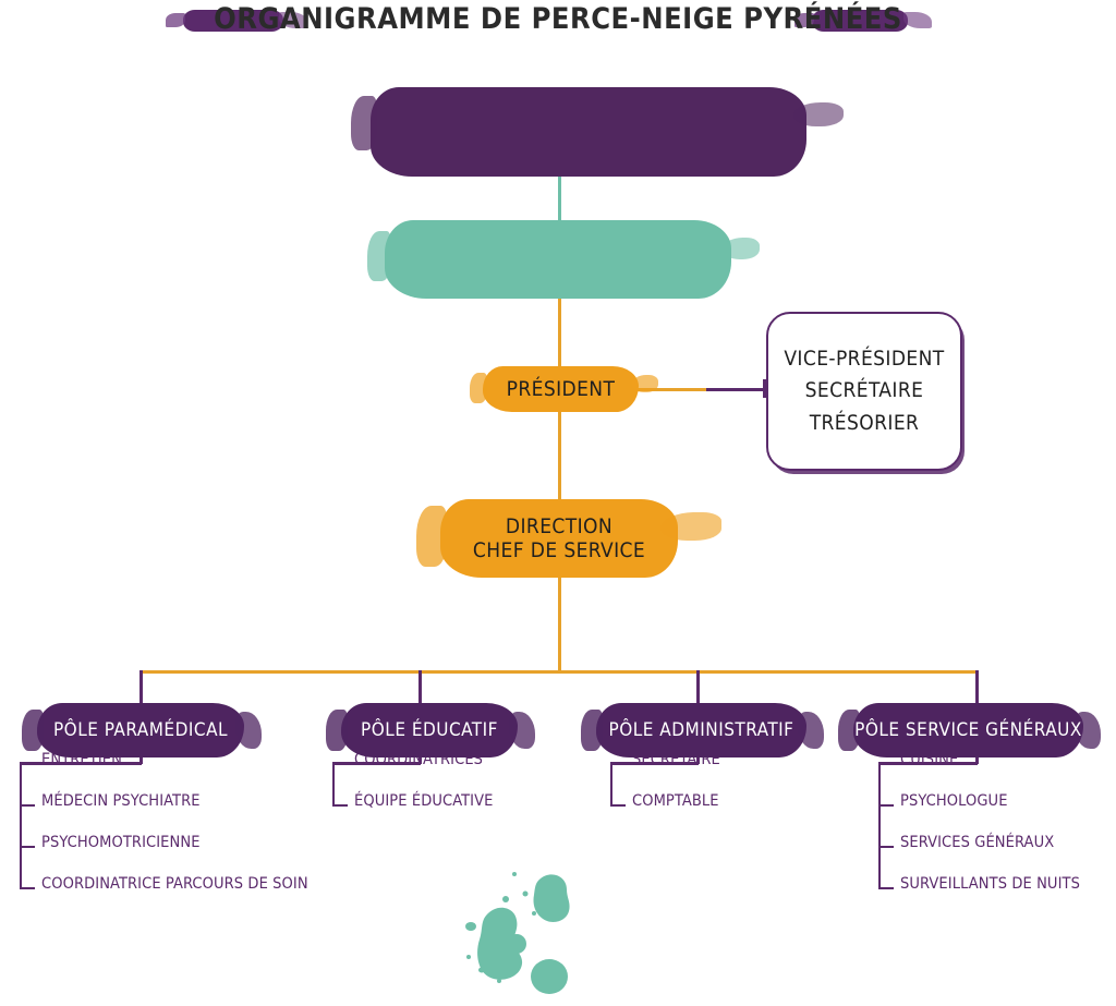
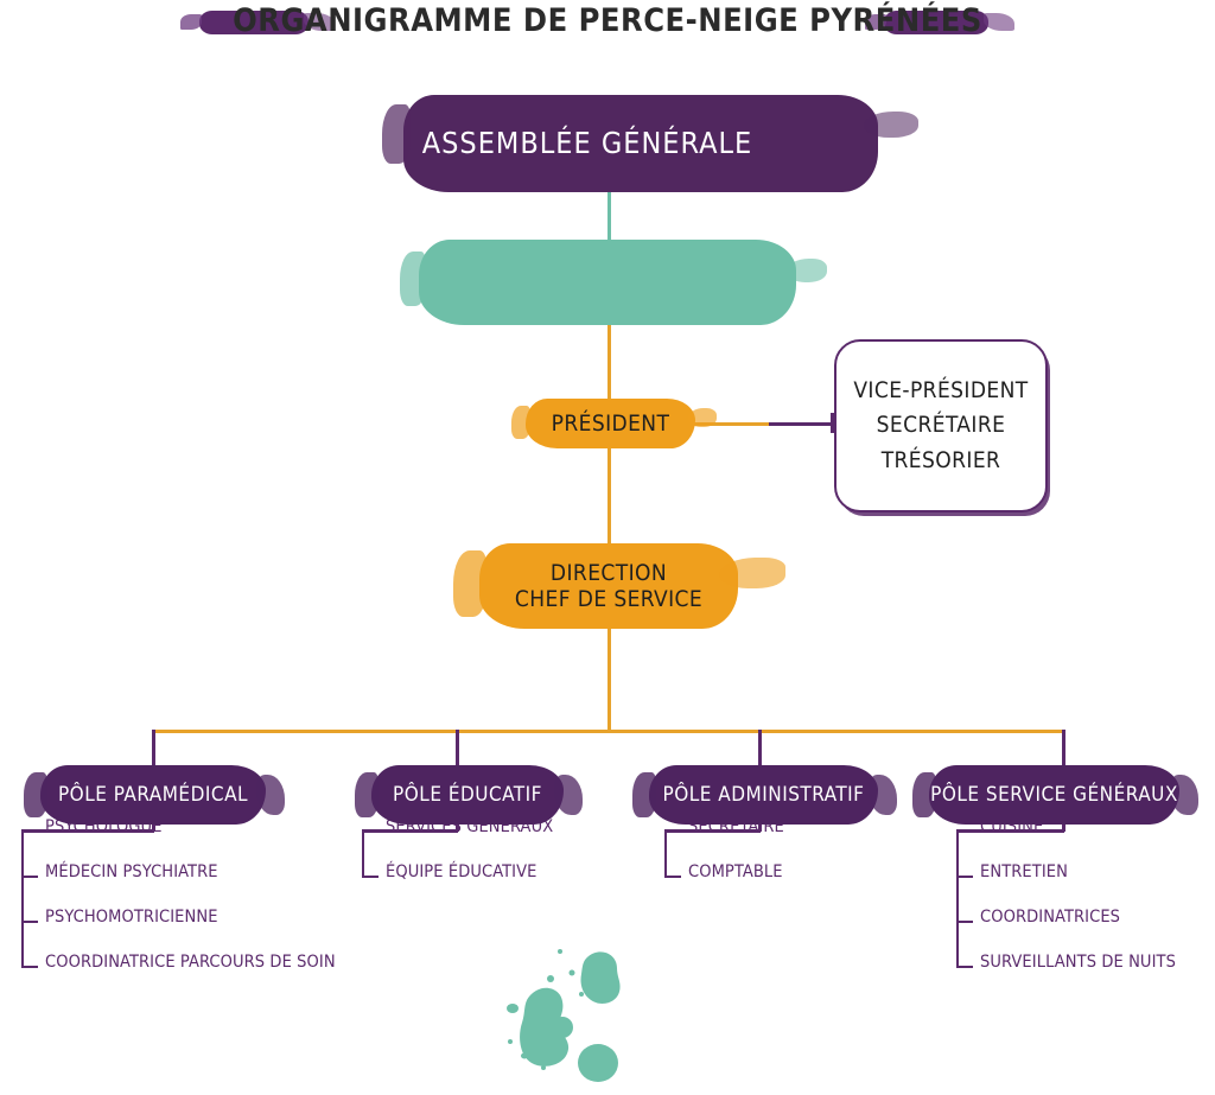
  ORGANIGRAMME DE PERCE-NEIGE PYRÉNÉES
+ ASSEMBLÉE GÉNÉRALE
  PRÉSIDENT
  VICE-PRÉSIDENT
  SECRÉTAIRE
  TRÉSORIER
  DIRECTION
  CHEF DE SERVICE
  PÔLE PARAMÉDICAL
  PÔLE ÉDUCATIF
  PÔLE ADMINISTRATIF
  PÔLE SERVICE GÉNÉRAUX
- ENTRETIEN
+ PSYCHOLOGUE
  MÉDECIN PSYCHIATRE
  PSYCHOMOTRICIENNE
  COORDINATRICE PARCOURS DE SOIN
- COORDINATRICES
+ SERVICES GÉNÉRAUX
  ÉQUIPE ÉDUCATIVE
  SECRÉTAIRE
  COMPTABLE
  CUISINE
- PSYCHOLOGUE
+ ENTRETIEN
- SERVICES GÉNÉRAUX
+ COORDINATRICES
  SURVEILLANTS DE NUITS
